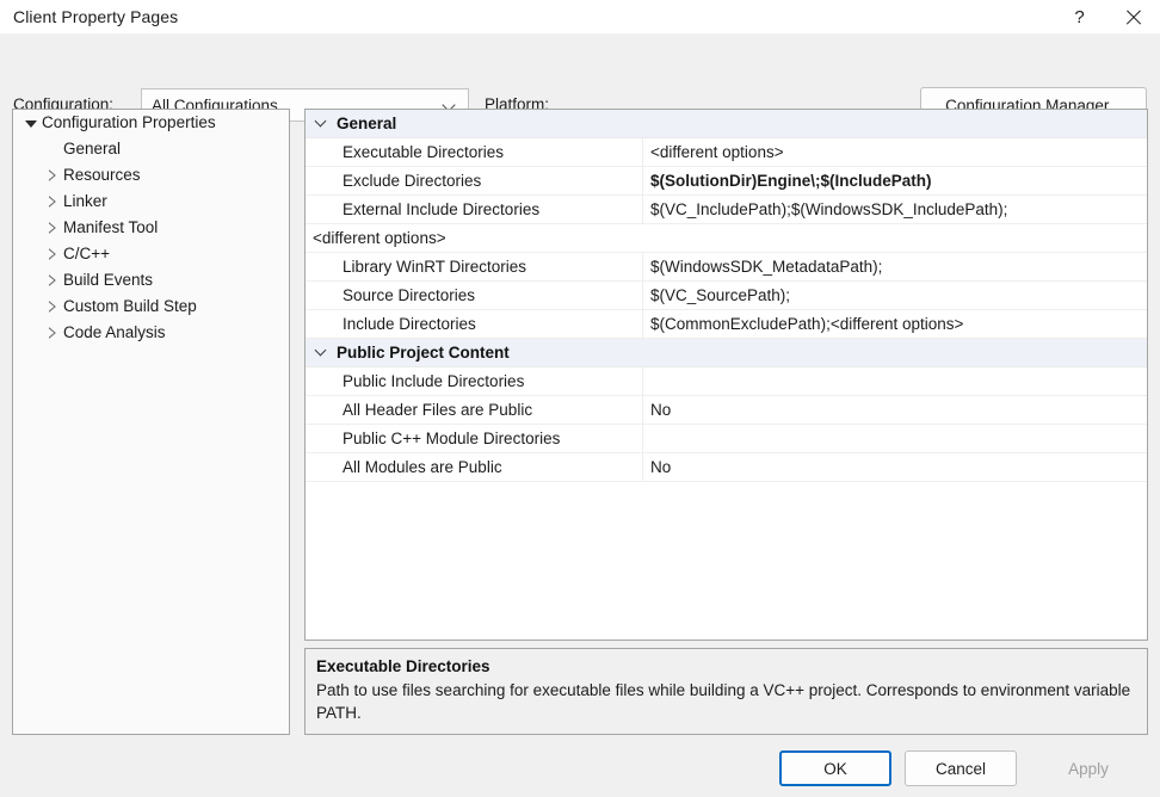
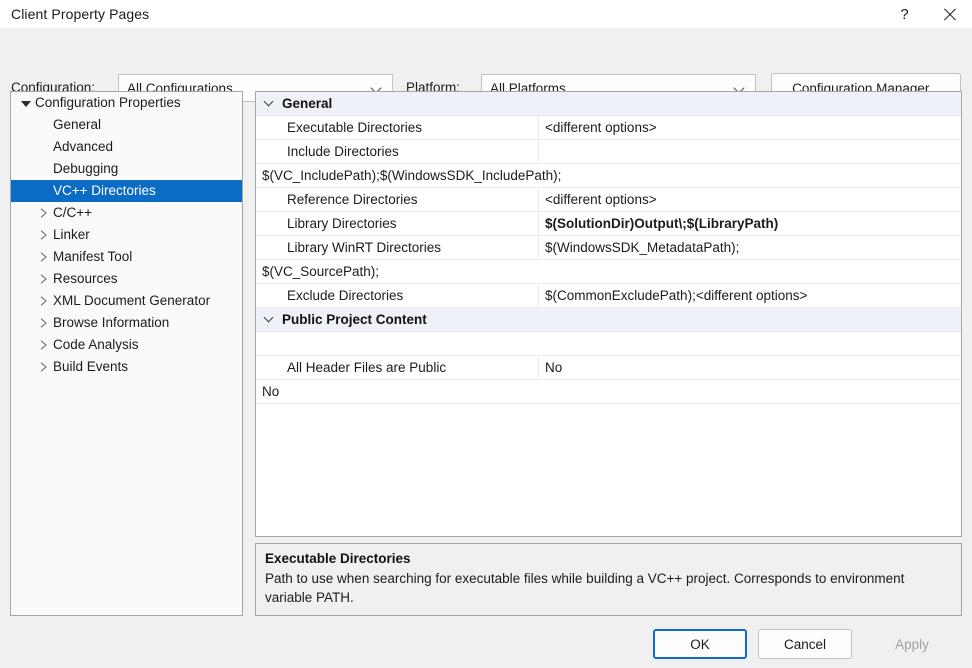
  Client Property Pages
  ?
  Configuration:
  All Configurations
  Platform:
+ All Platforms
  Configuration Manager...
  Configuration Properties
  General
+ Advanced
+ Debugging
+ VC++ Directories
- Resources
+ C/C++
  Linker
  Manifest Tool
- C/C++
+ Resources
+ XML Document Generator
+ Browse Information
- Build Events
+ Code Analysis
- Custom Build Step
- Code Analysis
+ Build Events
  General
  Executable Directories
  <different options>
- Exclude Directories
+ Include Directories
- $(SolutionDir)Engine\;$(IncludePath)
- External Include Directories
  $(VC_IncludePath);$(WindowsSDK_IncludePath);
+ Reference Directories
  <different options>
+ Library Directories
+ $(SolutionDir)Output\;$(LibraryPath)
  Library WinRT Directories
  $(WindowsSDK_MetadataPath);
- Source Directories
  $(VC_SourcePath);
- Include Directories
+ Exclude Directories
  $(CommonExcludePath);<different options>
  Public Project Content
- Public Include Directories
  All Header Files are Public
  No
- Public C++ Module Directories
- All Modules are Public
  No
  Executable Directories
- Path to use files searching for executable files while building a VC++ project. Corresponds to environment variable PATH.
+ Path to use when searching for executable files while building a VC++ project. Corresponds to environment variable PATH.
  OK
  Cancel
  Apply
